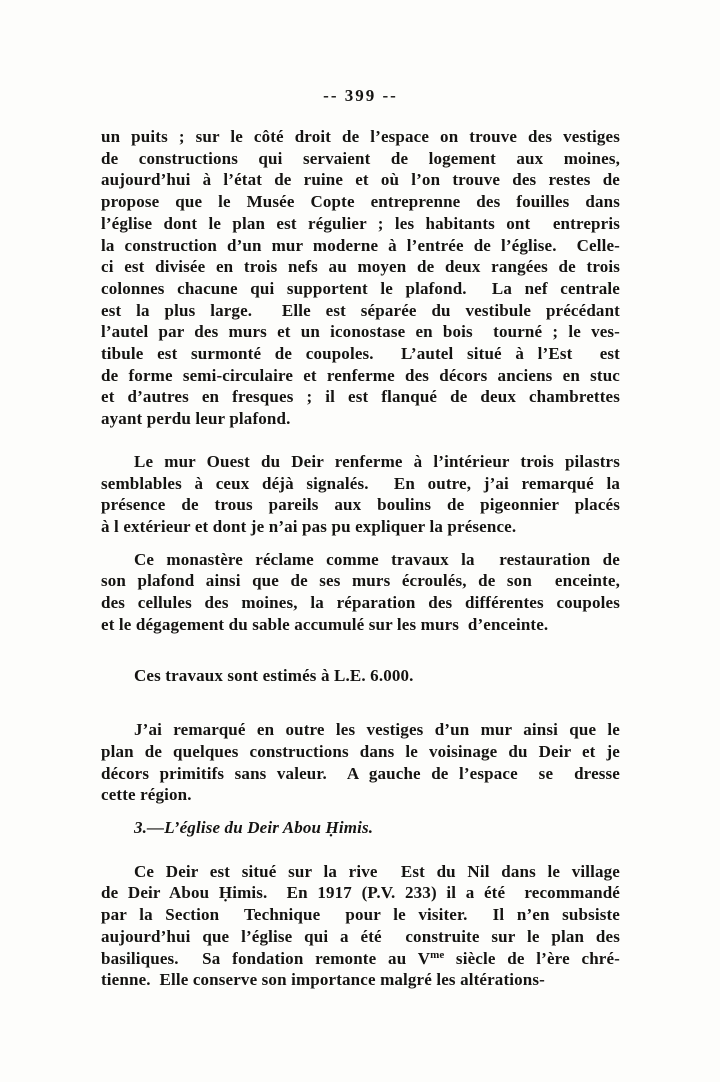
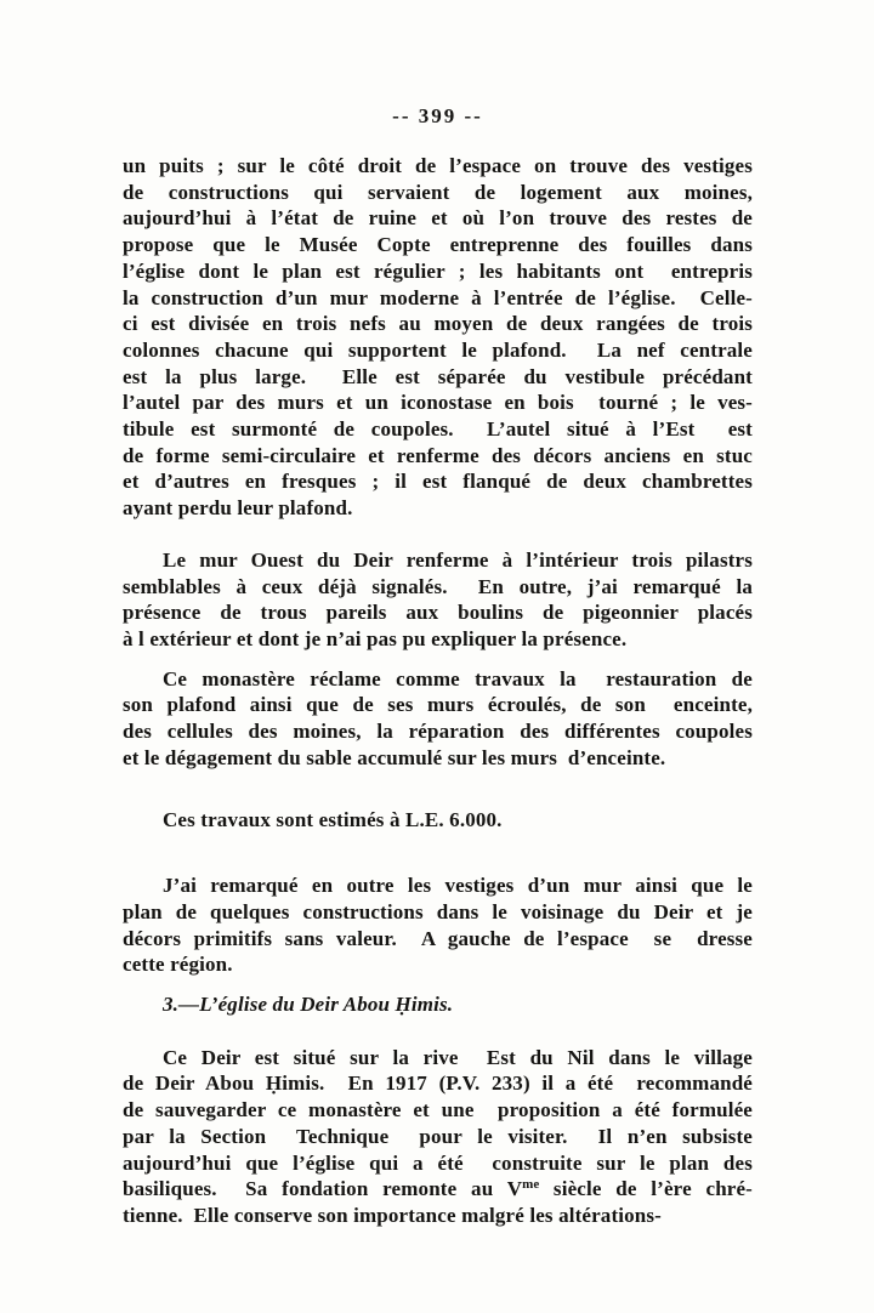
  -- 399 --
  un puits ; sur le côté droit de l’espace on trouve des vestiges
  de constructions qui servaient de logement aux moines,
  aujourd’hui à l’état de ruine et où l’on trouve des restes de
  propose que le Musée Copte entreprenne des fouilles dans
  l’église dont le plan est régulier ; les habitants ont entrepris
  la construction d’un mur moderne à l’entrée de l’église. Celle-
  ci est divisée en trois nefs au moyen de deux rangées de trois
  colonnes chacune qui supportent le plafond. La nef centrale
  est la plus large. Elle est séparée du vestibule précédant
  l’autel par des murs et un iconostase en bois tourné ; le ves-
  tibule est surmonté de coupoles. L’autel situé à l’Est est
  de forme semi-circulaire et renferme des décors anciens en stuc
  et d’autres en fresques ; il est flanqué de deux chambrettes
  ayant perdu leur plafond.
  Le mur Ouest du Deir renferme à l’intérieur trois pilastrs
  semblables à ceux déjà signalés. En outre, j’ai remarqué la
  présence de trous pareils aux boulins de pigeonnier placés
  à l extérieur et dont je n’ai pas pu expliquer la présence.
  Ce monastère réclame comme travaux la restauration de
  son plafond ainsi que de ses murs écroulés, de son enceinte,
  des cellules des moines, la réparation des différentes coupoles
  et le dégagement du sable accumulé sur les murs d’enceinte.
  Ces travaux sont estimés à L.E. 6.000.
  J’ai remarqué en outre les vestiges d’un mur ainsi que le
  plan de quelques constructions dans le voisinage du Deir et je
  décors primitifs sans valeur. A gauche de l’espace se dresse
  cette région.
  3.—L’église du Deir Abou Ḥimis.
  Ce Deir est situé sur la rive Est du Nil dans le village
  de Deir Abou Ḥimis. En 1917 (P.V. 233) il a été recommandé
+ de sauvegarder ce monastère et une proposition a été formulée
  par la Section Technique pour le visiter. Il n’en subsiste
  aujourd’hui que l’église qui a été construite sur le plan des
  basiliques. Sa fondation remonte au Vme siècle de l’ère chré-
  tienne. Elle conserve son importance malgré les altérations-
